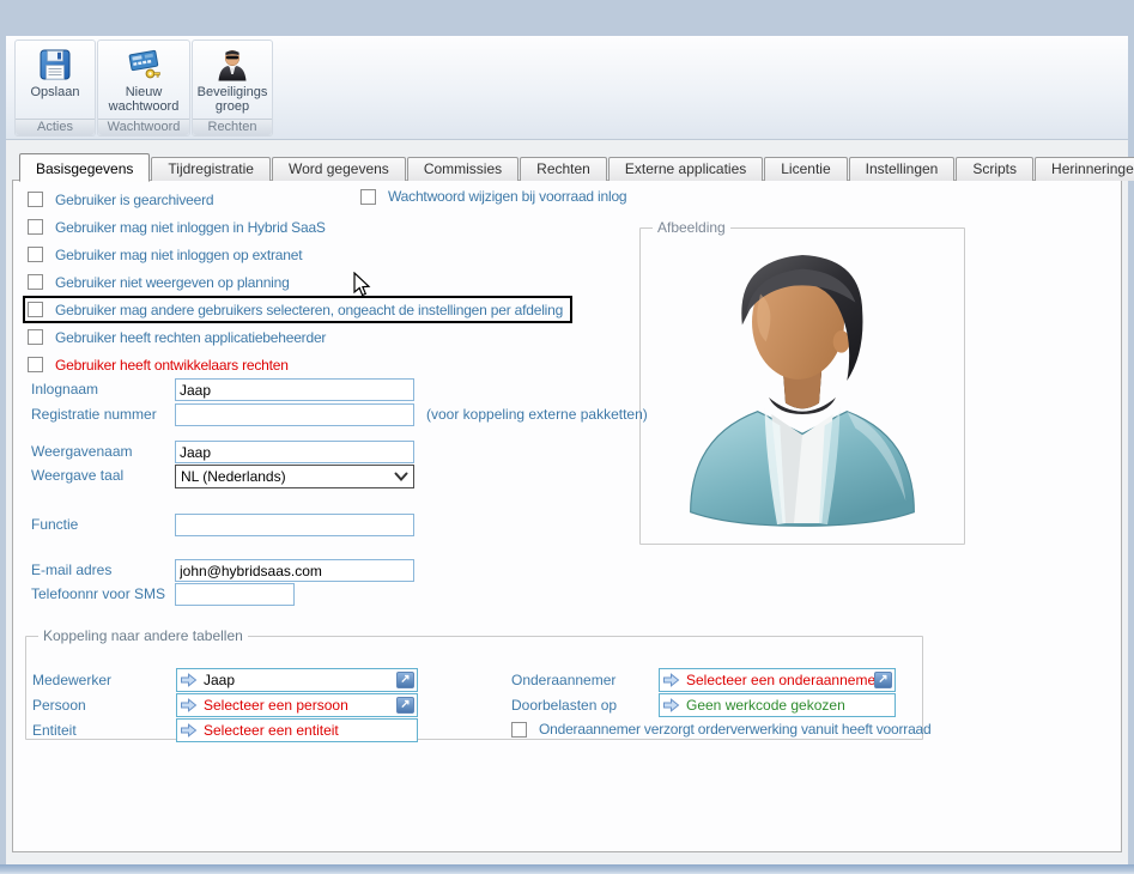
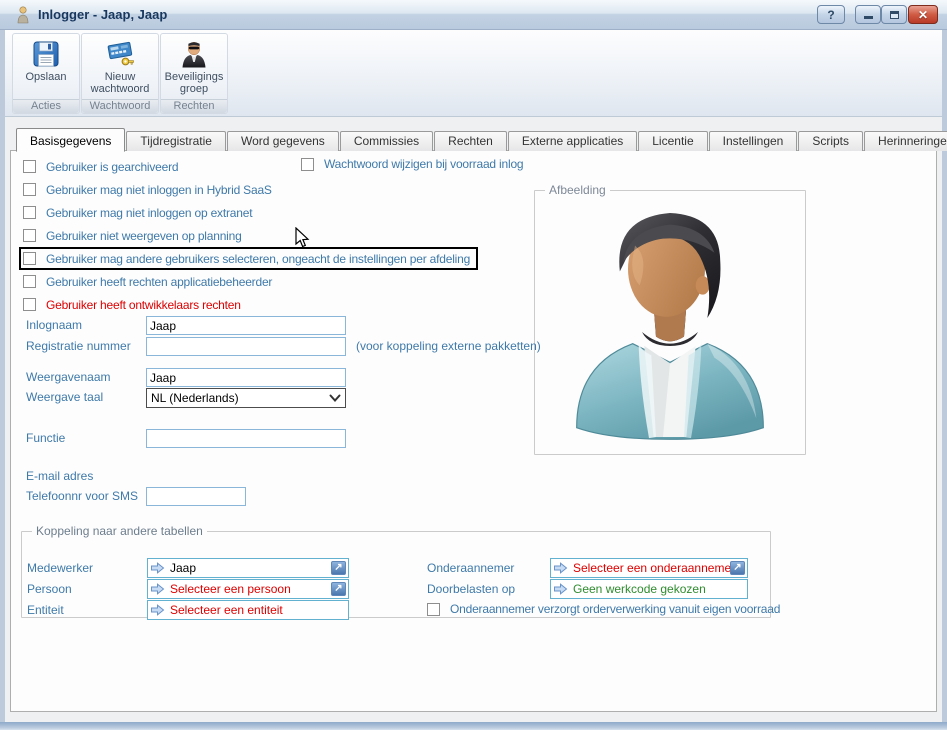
+ Inlogger - Jaap, Jaap
+ ?
+ ✕
  Opslaan
  Acties
  Nieuw wachtwoord
  Wachtwoord
  Beveiligings groep
  Rechten
  Gebruiker is gearchiveerd
  Gebruiker mag niet inloggen in Hybrid SaaS
  Gebruiker mag niet inloggen op extranet
  Gebruiker niet weergeven op planning
  Gebruiker mag andere gebruikers selecteren, ongeacht de instellingen per afdeling
  Gebruiker heeft rechten applicatiebeheerder
  Gebruiker heeft ontwikkelaars rechten
  Wachtwoord wijzigen bij voorraad inlog
  Afbeelding
  Inlognaam
  Jaap
  Registratie nummer
  (voor koppeling externe pakketten)
  Weergavenaam
  Jaap
  Weergave taal
  NL (Nederlands)
  Functie
  E-mail adres
- john@hybridsaas.com
  Telefoonnr voor SMS
  Koppeling naar andere tabellen
  Medewerker
  Jaap
  ↗
  Persoon
  Selecteer een persoon
  ↗
  Entiteit
  Selecteer een entiteit
  Onderaannemer
  Selecteer een onderaanneme
  ↗
  Doorbelasten op
  Geen werkcode gekozen
- Onderaannemer verzorgt orderverwerking vanuit heeft voorraad
+ Onderaannemer verzorgt orderverwerking vanuit eigen voorraad
  Basisgegevens
  Tijdregistratie
  Word gegevens
  Commissies
  Rechten
  Externe applicaties
  Licentie
  Instellingen
  Scripts
  Herinneringe
